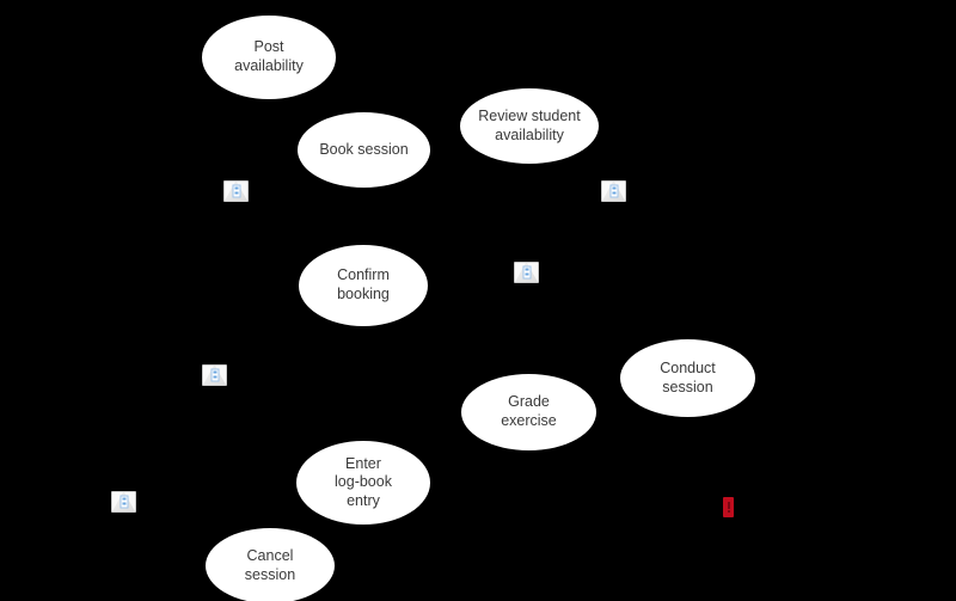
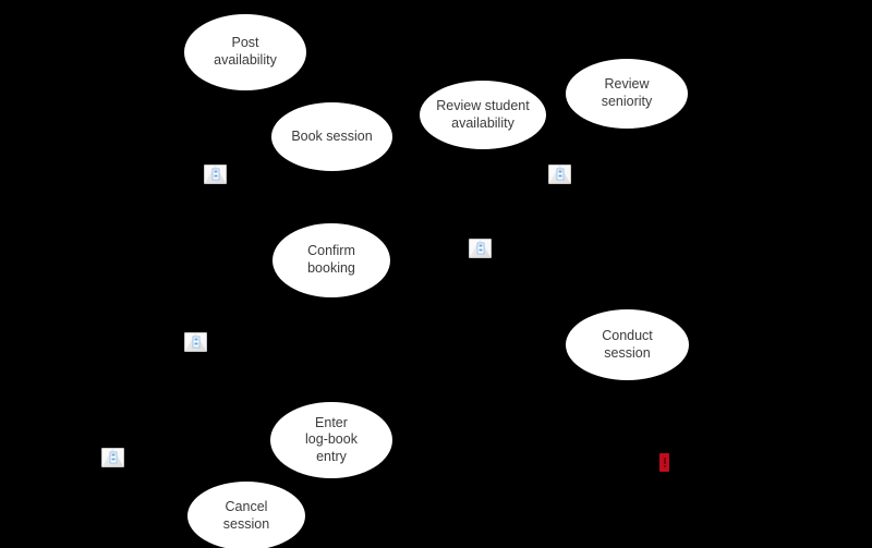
  Post
  availability
  Book session
  Review student
  availability
+ Review
+ seniority
  Confirm
  booking
  Conduct
  session
- Grade
- exercise
  Enter
  log-book
  entry
  Cancel
  session
